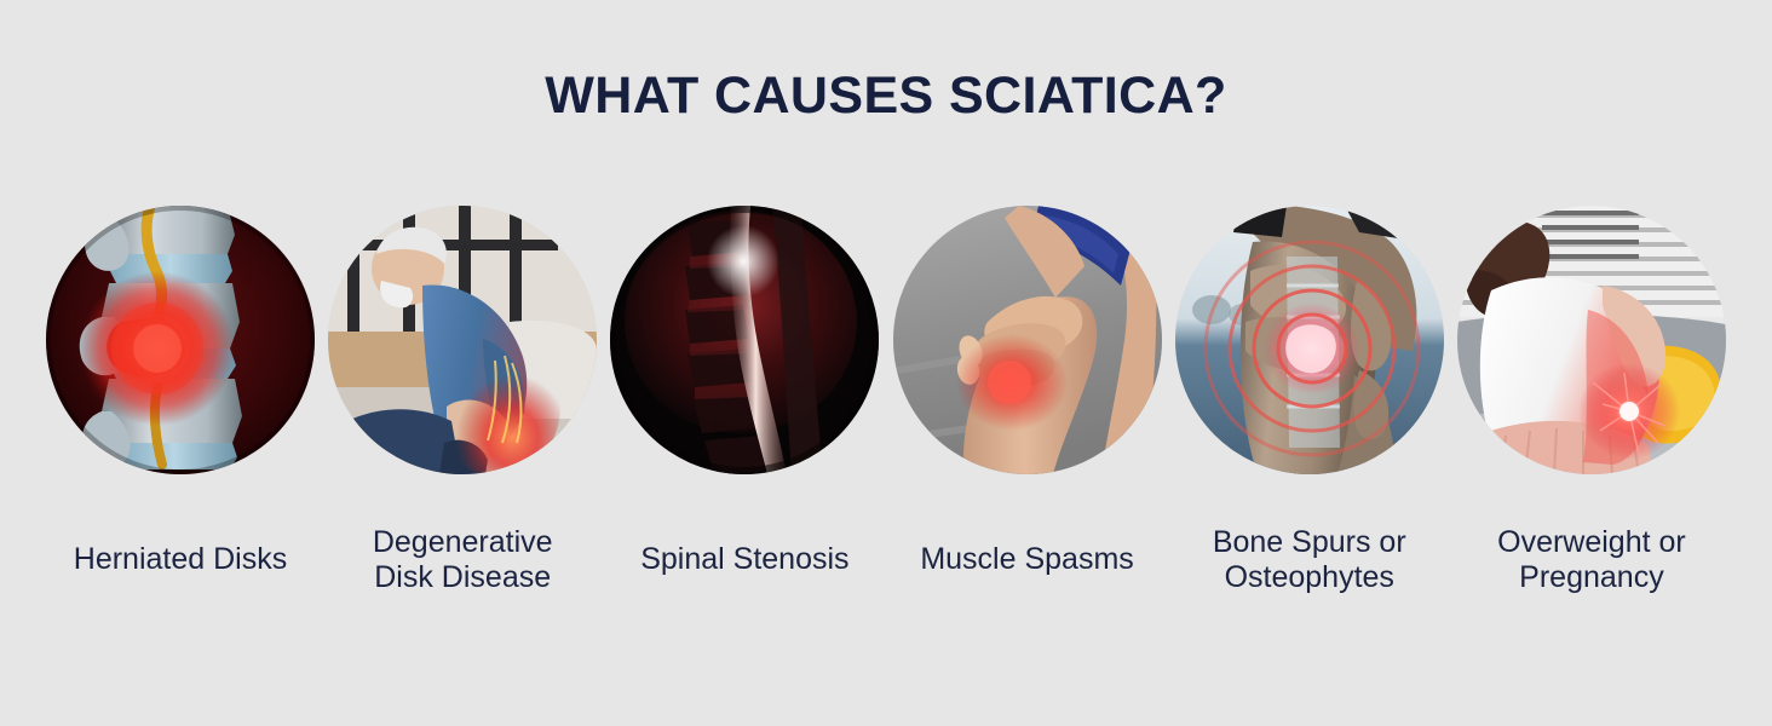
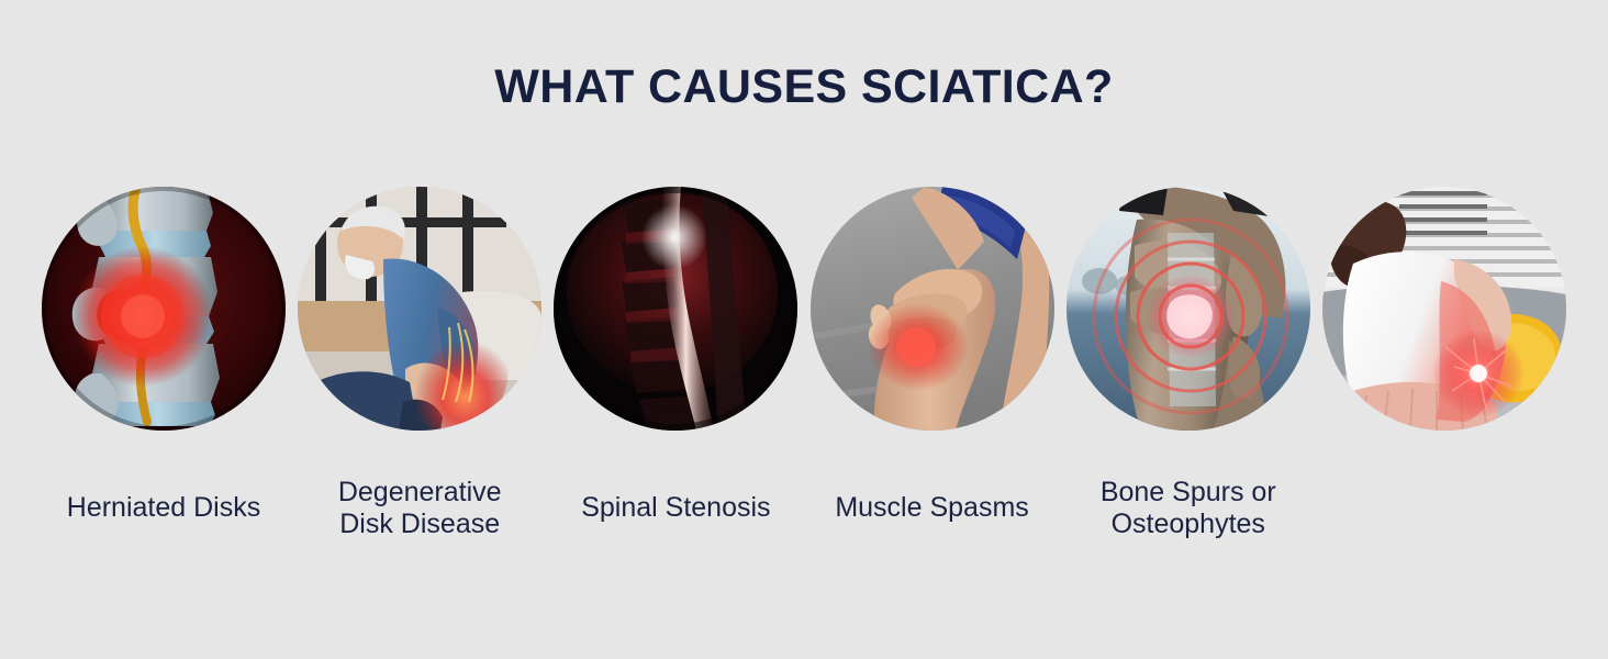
  WHAT CAUSES SCIATICA?
  Herniated Disks
  Degenerative
  Disk Disease
  Spinal Stenosis
  Muscle Spasms
  Bone Spurs or
  Osteophytes
- Overweight or
- Pregnancy
